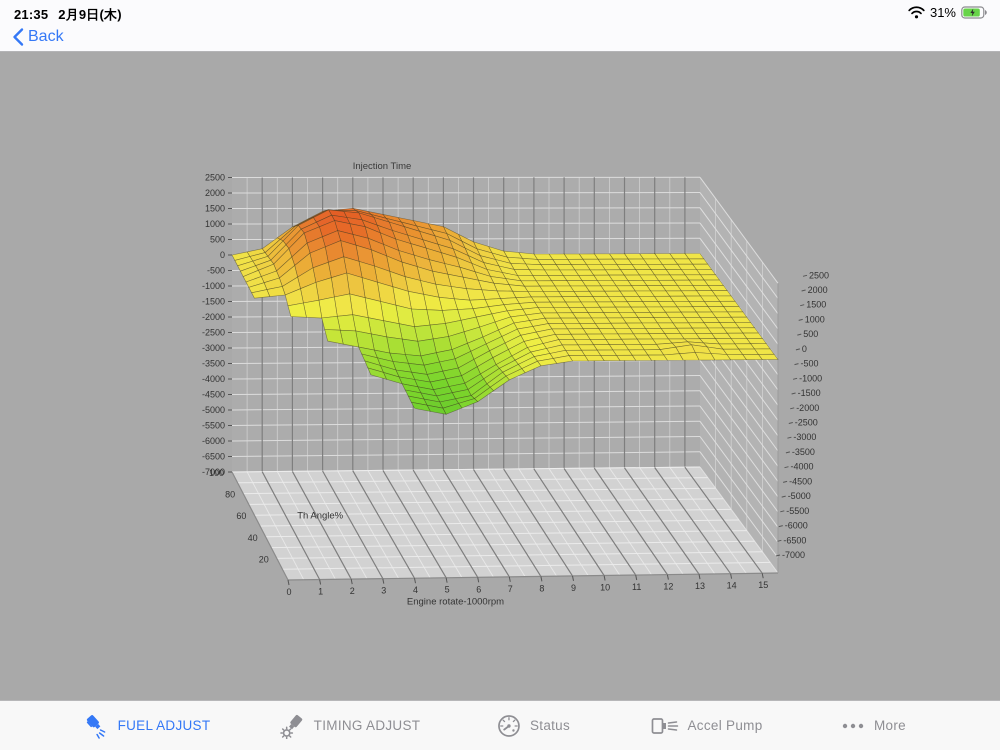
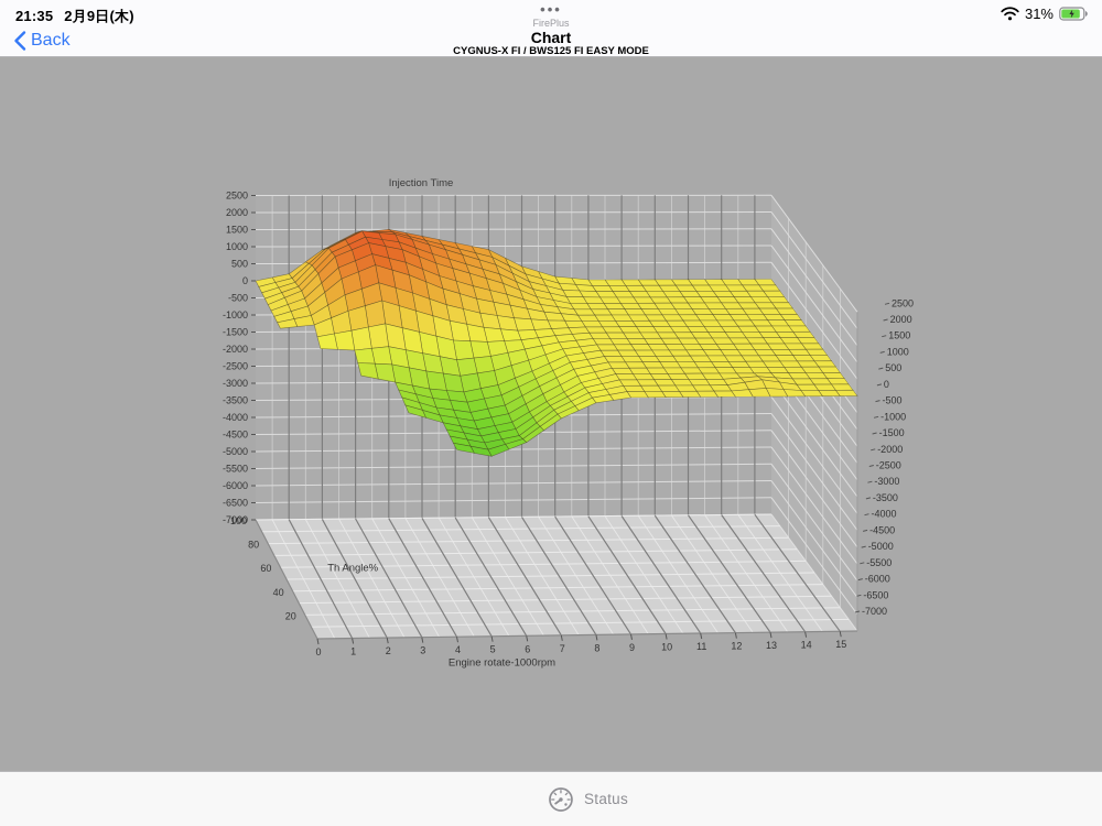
  21:35 2月9日(木)
+ •••
  31%
  Back
+ FirePlus
+ Chart
+ CYGNUS-X FI / BWS125 FI EASY MODE
  2500
  2000
  1500
  1000
  500
  0
  -500
  -1000
  -1500
  -2000
  -2500
  -3000
  -3500
  -4000
  -4500
  -5000
  -5500
  -6000
  -6500
  -7000
  2500
  2000
  1500
  1000
  500
  0
  -500
  -1000
  -1500
  -2000
  -2500
  -3000
  -3500
  -4000
  -4500
  -5000
  -5500
  -6000
  -6500
  -7000
  0
  1
  2
  3
  4
  5
  6
  7
  8
  9
  10
  11
  12
  13
  14
  15
  100
  80
  60
  40
  20
  Engine rotate-1000rpm
  Th Angle%
  Injection Time
- FUEL ADJUST
- TIMING ADJUST
  Status
- Accel Pump
- More
